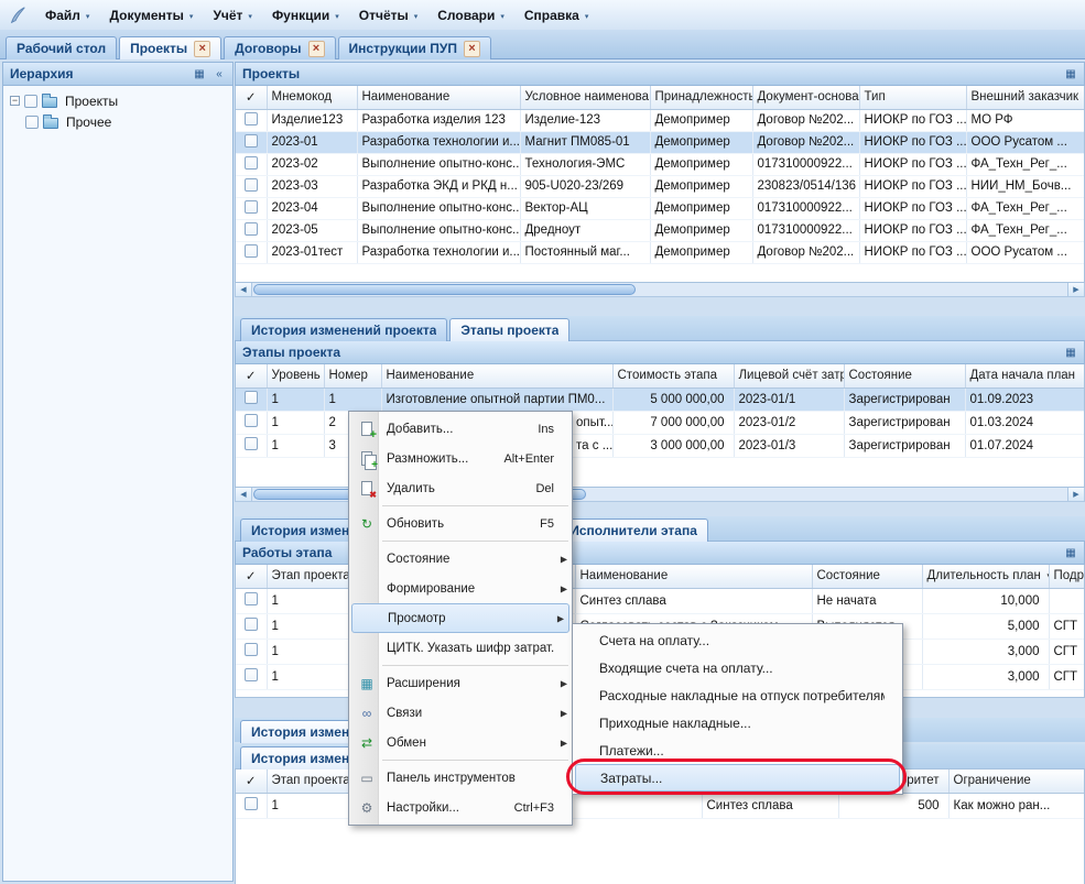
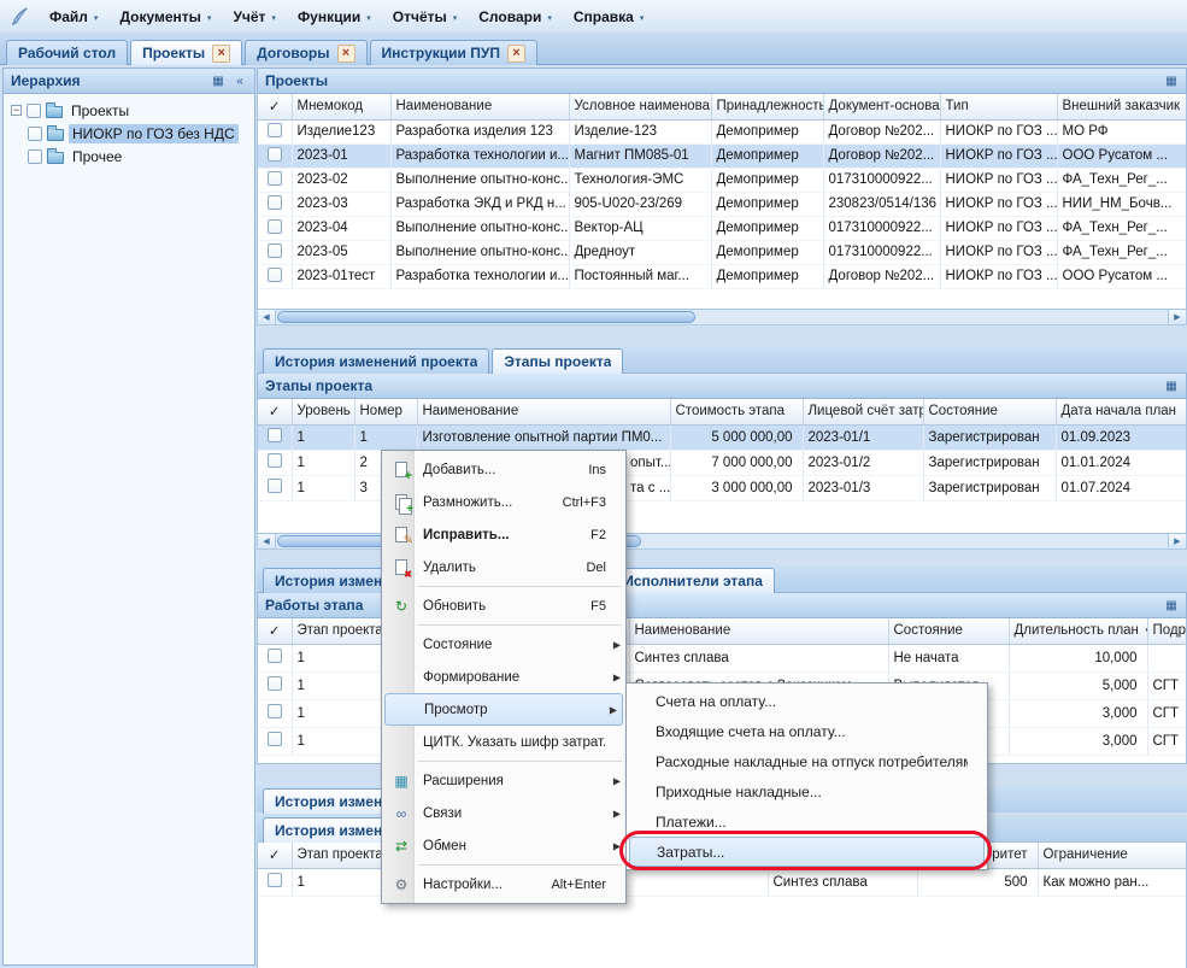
  Файл
  Документы
  Учёт
  Функции
  Отчёты
  Словари
  Справка
  Рабочий стол
  Проекты
  ×
  Договоры
  ×
  Инструкции ПУП
  ×
  Иерархия
  ▦
  «
  −
  Проекты
+ НИОКР по ГОЗ без НДС
  Прочее
  Проекты
  ▦
  ✓	Мнемокод	Наименование	Условное наименова	Принадлежность	Документ-основа	Тип	Внешний заказчик
  	Изделие123	Разработка изделия 123	Изделие-123	Демопример	Договор №202...	НИОКР по ГОЗ ...	МО РФ
  	2023-01	Разработка технологии и...	Магнит ПМ085-01	Демопример	Договор №202...	НИОКР по ГОЗ ...	ООО Русатом ...
  	2023-02	Выполнение опытно-конс..	Технология-ЭМС	Демопример	017310000922...	НИОКР по ГОЗ ...	ФА_Техн_Рег_...
  	2023-03	Разработка ЭКД и РКД н...	905-U020-23/269	Демопример	230823/0514/136	НИОКР по ГОЗ ...	НИИ_НМ_Бочв...
  	2023-04	Выполнение опытно-конс..	Вектор-АЦ	Демопример	017310000922...	НИОКР по ГОЗ ...	ФА_Техн_Рег_...
  	2023-05	Выполнение опытно-конс..	Дредноут	Демопример	017310000922...	НИОКР по ГОЗ ...	ФА_Техн_Рег_...
  	2023-01тест	Разработка технологии и...	Постоянный маг...	Демопример	Договор №202...	НИОКР по ГОЗ ...	ООО Русатом ...
  История изменений проекта
  Этапы проекта
  Этапы проекта
  ▦
  ✓	Уровень	Номер	Наименование	Стоимость этапа	Лицевой счёт зат	Состояние	Дата начала план
  	1	1	Изготовление опытной партии ПМ0...	5 000 000,00	2023-01/1	Зарегистрирован	01.09.2023
- 	1	2	опыт...	7 000 000,00	2023-01/2	Зарегистрирован	01.03.2024
+ 	1	2	опыт...	7 000 000,00	2023-01/2	Зарегистрирован	01.01.2024
  	1	3	та с ...	3 000 000,00	2023-01/3	Зарегистрирован	01.07.2024
  История измен
  Исполнители этапа
  Работы этапа
  ▦
  ✓	Этап проекта		Наименование	Состояние	Длительность план	Подр
  	1		Синтез сплава	Не начата	10,000
  	1				3,000	СГТ
  	1				3,000	СГТ
  История измен
  История измен
  ✓	Этап проекта			оритет	Ограничение
  	1		Синтез сплава	500	Как можно ран...
  Добавить...
  Ins
  Размножить...
- Alt+Enter
+ Ctrl+F3
+ Исправить...
+ F2
  Удалить
  Del
  ↻
  Обновить
  F5
  Состояние
  ▶
  Формирование
  ▶
  Просмотр
  ▶
  ЦИТК. Указать шифр затрат.
  ▦
  Расширения
  ▶
  ∞
  Связи
  ▶
  ⇄
  Обмен
  ▶
- ▭
- Панель инструментов
  ⚙
  Настройки...
- Ctrl+F3
+ Alt+Enter
  Счета на оплату...
  Входящие счета на оплату...
  Расходные накладные на отпуск потребителя
  Приходные накладные...
  Платежи...
  Затраты...
